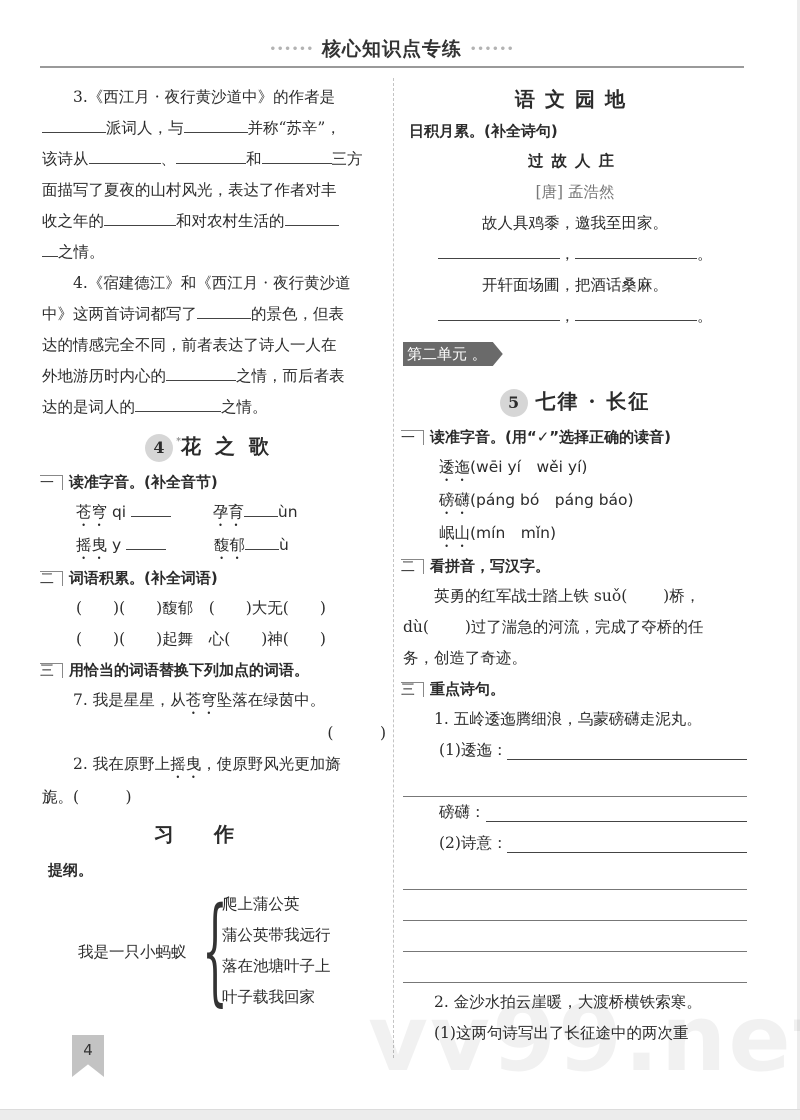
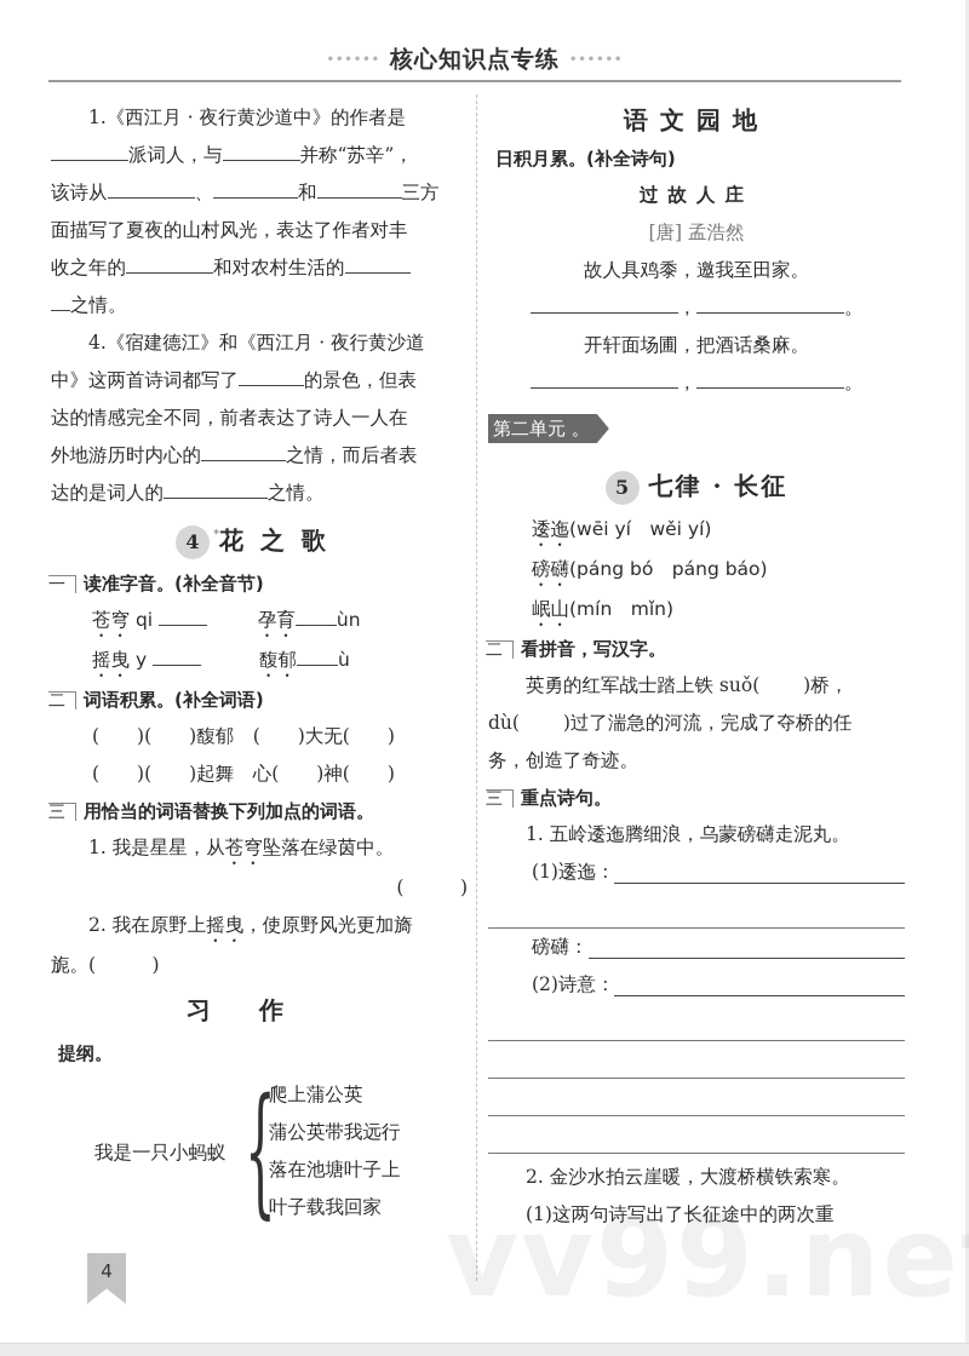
  •••••• 核心知识点专练 ••••••
- 3.《西江月 · 夜行黄沙道中》的作者是
+ 1.《西江月 · 夜行黄沙道中》的作者是
  派词人，与 并称“苏辛”，
  该诗从 、 和 三方
  面描写了夏夜的山村风光，表达了作者对丰
  收之年的 和对农村生活的
  之情。
  4.《宿建德江》和《西江月 · 夜行黄沙道
  中》这两首诗词都写了 的景色，但表
  达的情感完全不同，前者表达了诗人一人在
  外地游历时内心的 之情，而后者表
  达的是词人的 之情。
  4
  *
  花之歌
  一 读准字音。(补全音节)
  苍穹 qi 孕育 ùn
  摇曳 y 馥郁 ù
  二 词语积累。(补全词语)
  ( )( )馥郁 ( )大无( )
  ( )( )起舞 心( )神( )
  三 用恰当的词语替换下列加点的词语。
- 7. 我是星星，从苍穹坠落在绿茵中。
+ 1. 我是星星，从苍穹坠落在绿茵中。
  ( )
  2. 我在原野上摇曳，使原野风光更加旖
  旎。( )
  习作
  提纲。
  我是一只小蚂蚁
  {
  爬上蒲公英
  蒲公英带我远行
  落在池塘叶子上
  叶子载我回家
  语文园地
  日积月累。(补全诗句)
  过故人庄
  [唐] 孟浩然
  故人具鸡黍，邀我至田家。
  ， 。
  开轩面场圃，把酒话桑麻。
  ， 。
  第二单元 。
  5 七律 · 长征
- 一 读准字音。(用“✓”选择正确的读音)
  逶迤(wēi yí wěi yí)
  磅礴(páng bó páng báo)
  岷山(mín mǐn)
  二 看拼音，写汉字。
  英勇的红军战士踏上铁 suǒ( )桥，
  dù( )过了湍急的河流，完成了夺桥的任
  务，创造了奇迹。
  三 重点诗句。
  1. 五岭逶迤腾细浪，乌蒙磅礴走泥丸。
  (1)逶迤：
  磅礴：
  (2)诗意：
  2. 金沙水拍云崖暖，大渡桥横铁索寒。
  (1)这两句诗写出了长征途中的两次重
  4
  vv99.ne
